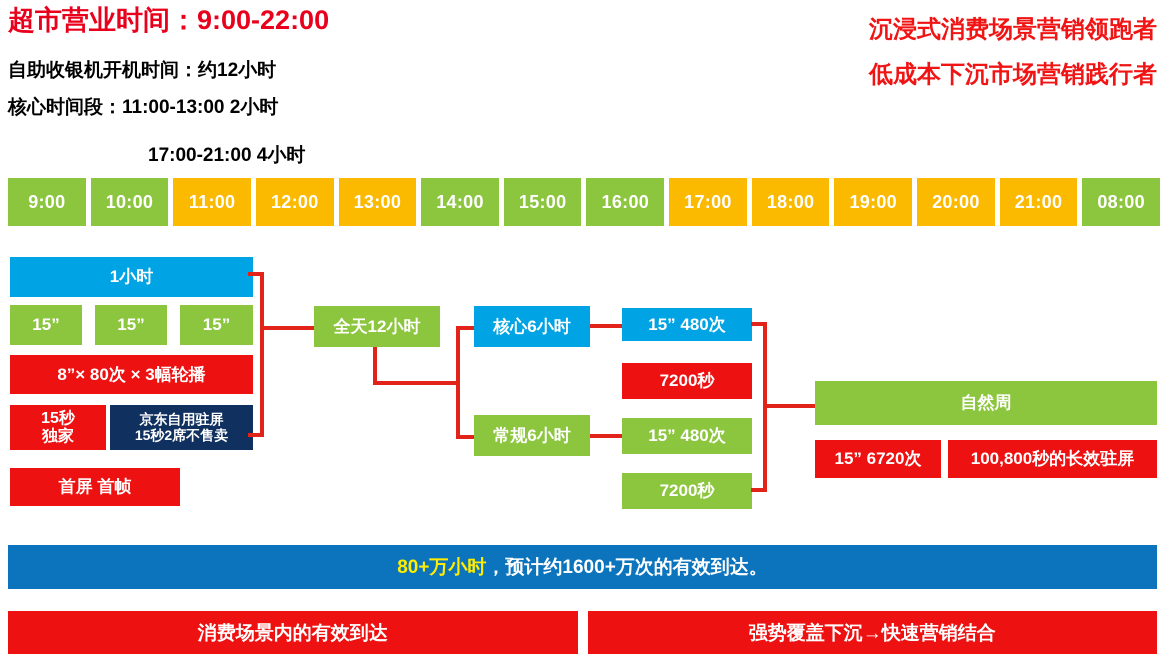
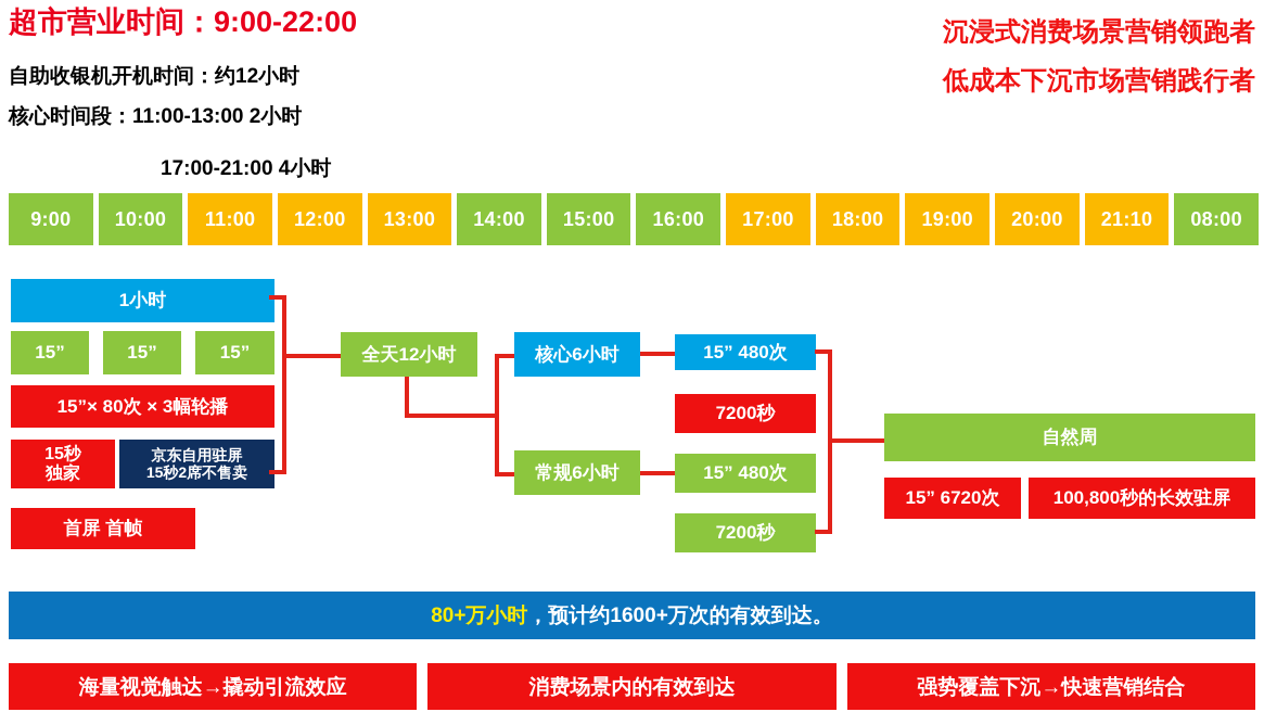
  超市营业时间：9:00-22:00
  自助收银机开机时间：约12小时
  核心时间段：11:00-13:00 2小时
  17:00-21:00 4小时
  沉浸式消费场景营销领跑者
  低成本下沉市场营销践行者
  9:00
  10:00
  11:00
  12:00
  13:00
  14:00
  15:00
  16:00
  17:00
  18:00
  19:00
  20:00
- 21:00
+ 21:10
  08:00
  1小时
  15”
  15”
  15”
- 8”× 80次 × 3幅轮播
+ 15”× 80次 × 3幅轮播
  15秒
  独家
  京东自用驻屏
  15秒2席不售卖
  首屏 首帧
  全天12小时
  核心6小时
  常规6小时
  15” 480次
  7200秒
  15” 480次
  7200秒
  自然周
  15” 6720次
  100,800秒的长效驻屏
  80+万小时
  ，预计约1600+万次的有效到达。
+ 海量视觉触达→撬动引流效应
  消费场景内的有效到达
  强势覆盖下沉→快速营销结合
